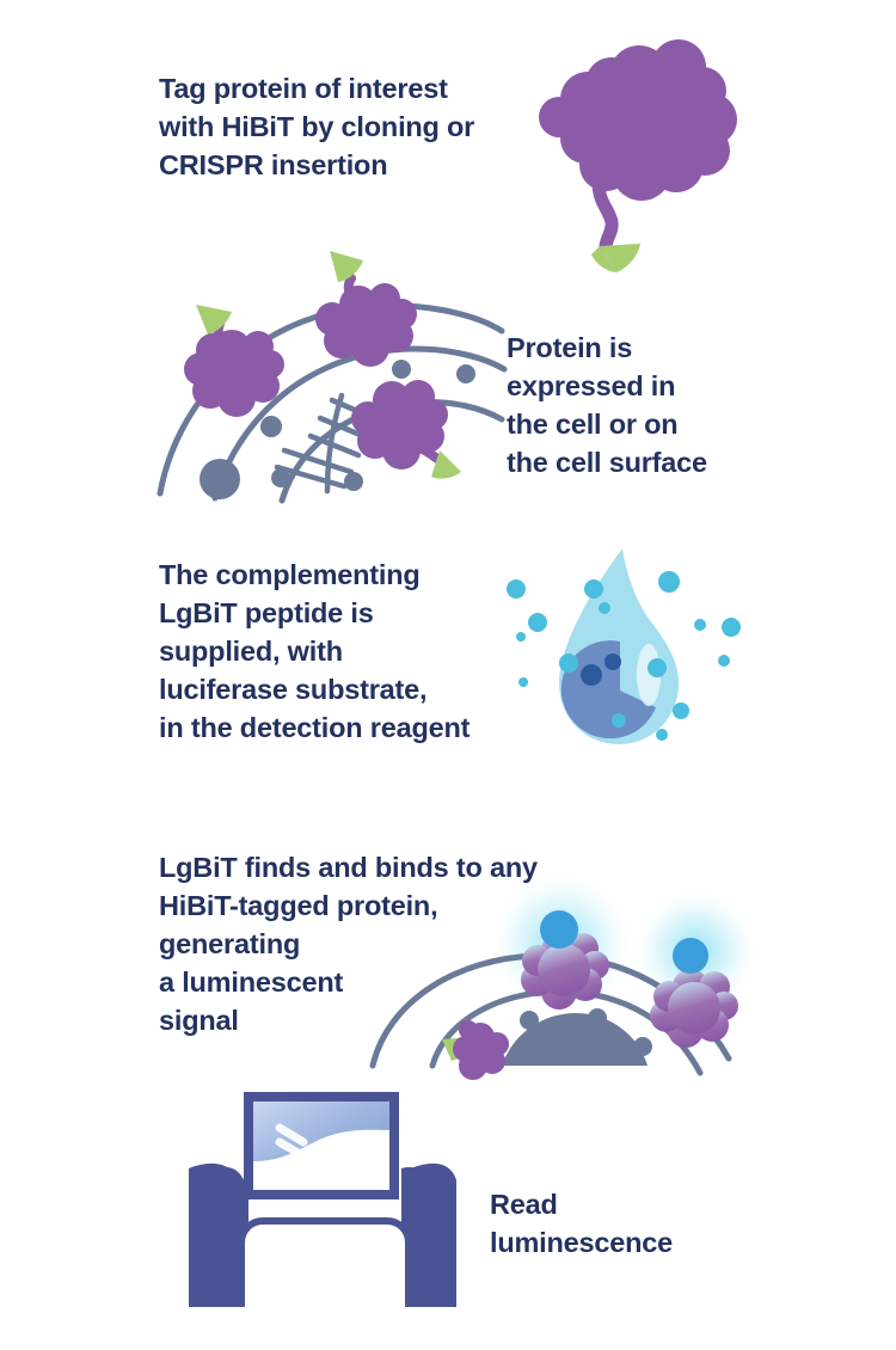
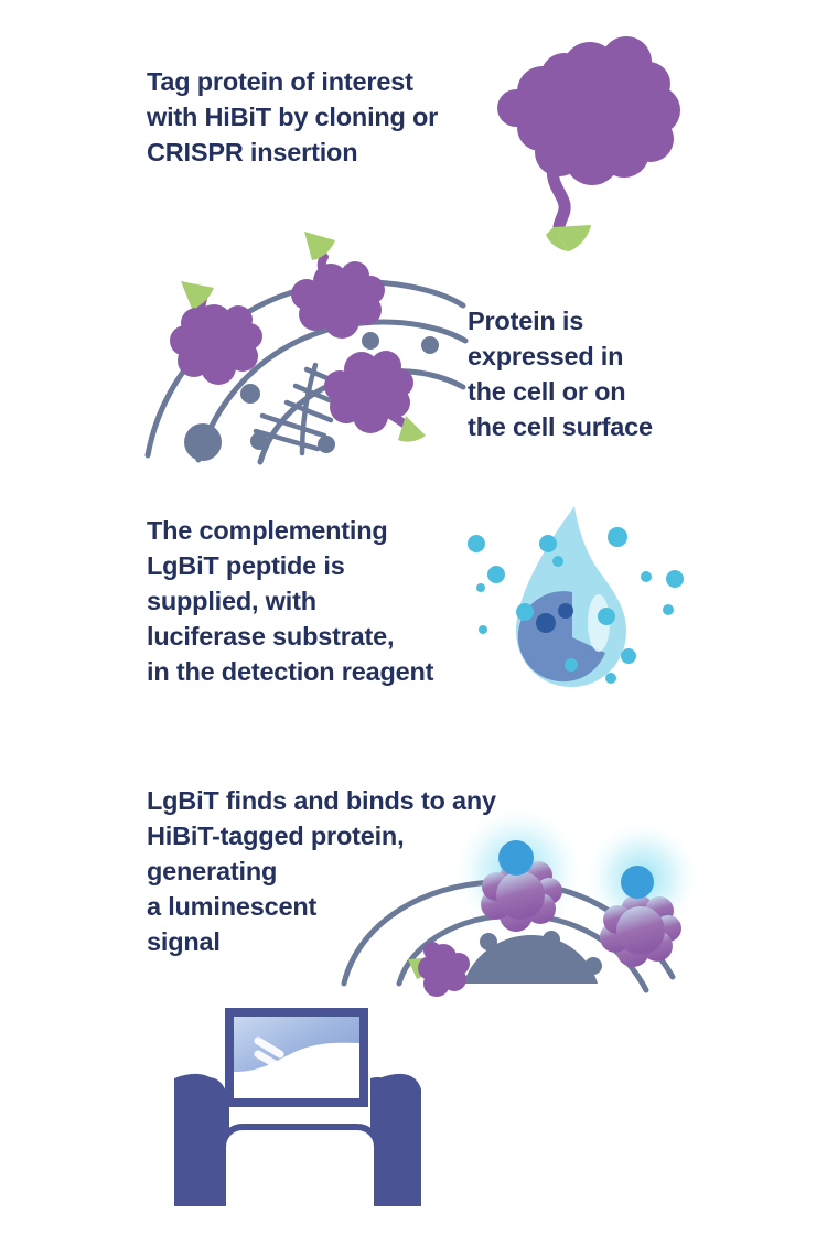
  Tag protein of interest
  with HiBiT by cloning or
  CRISPR insertion
  Protein is
  expressed in
  the cell or on
  the cell surface
  The complementing
  LgBiT peptide is
  supplied, with
  luciferase substrate,
  in the detection reagent
  LgBiT finds and binds to any
  HiBiT-tagged protein,
  generating
  a luminescent
  signal
- Read
- luminescence
